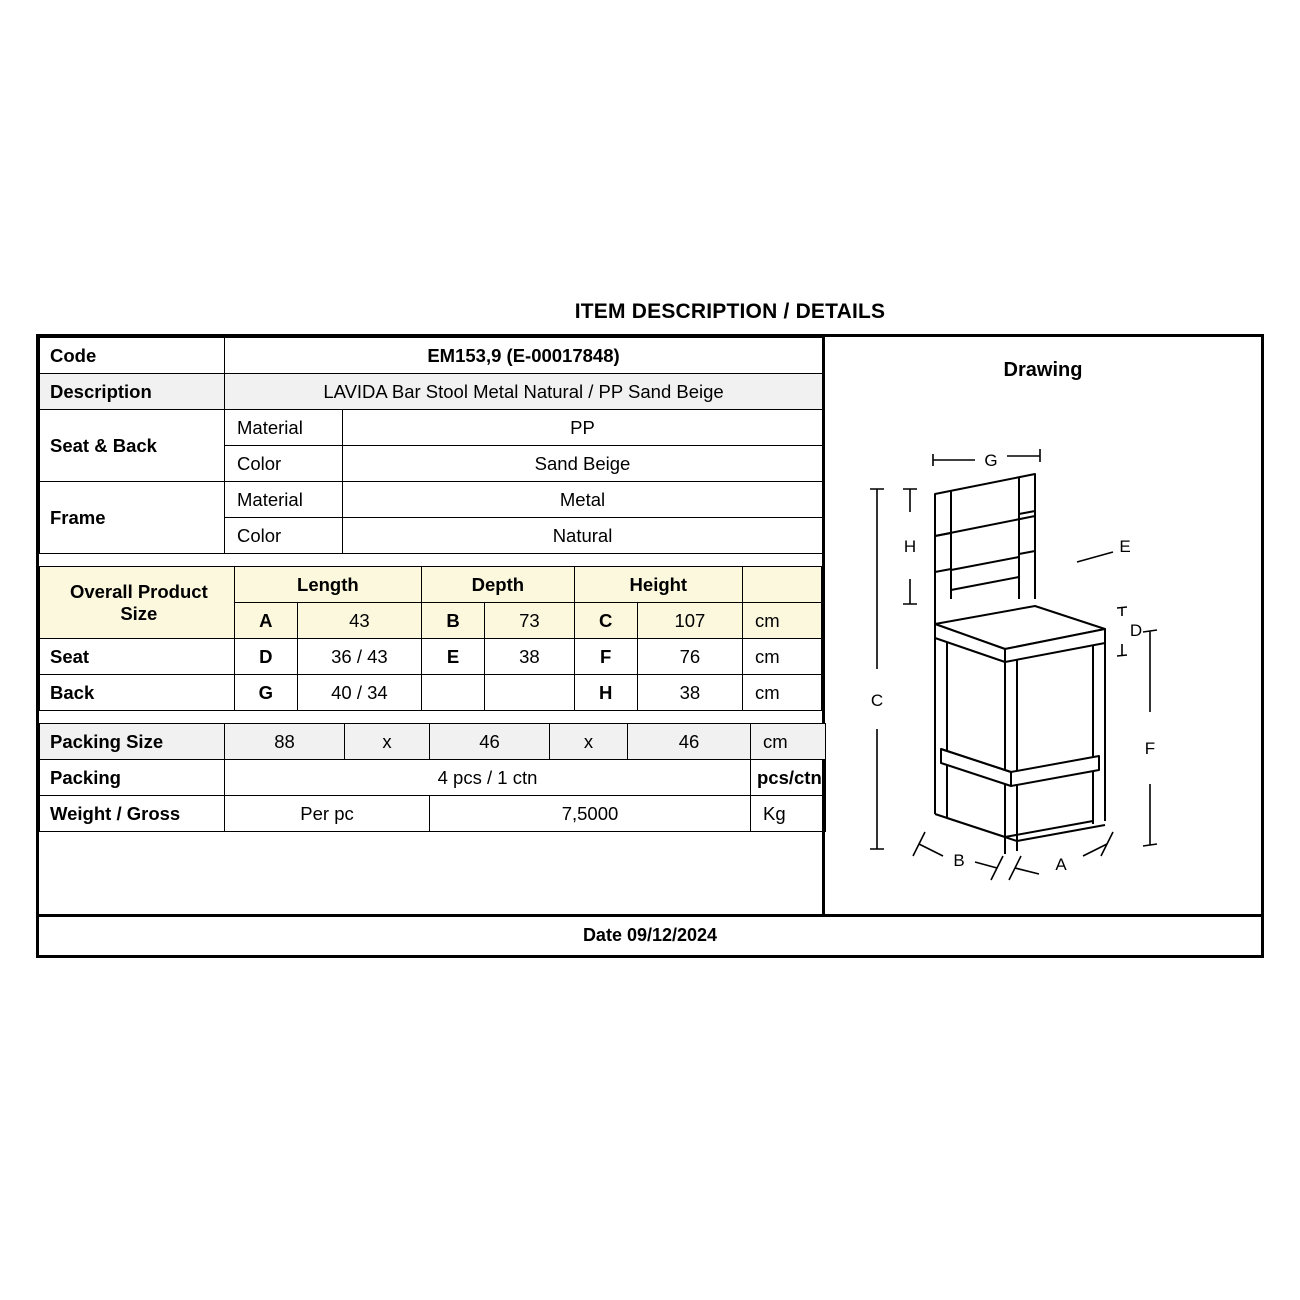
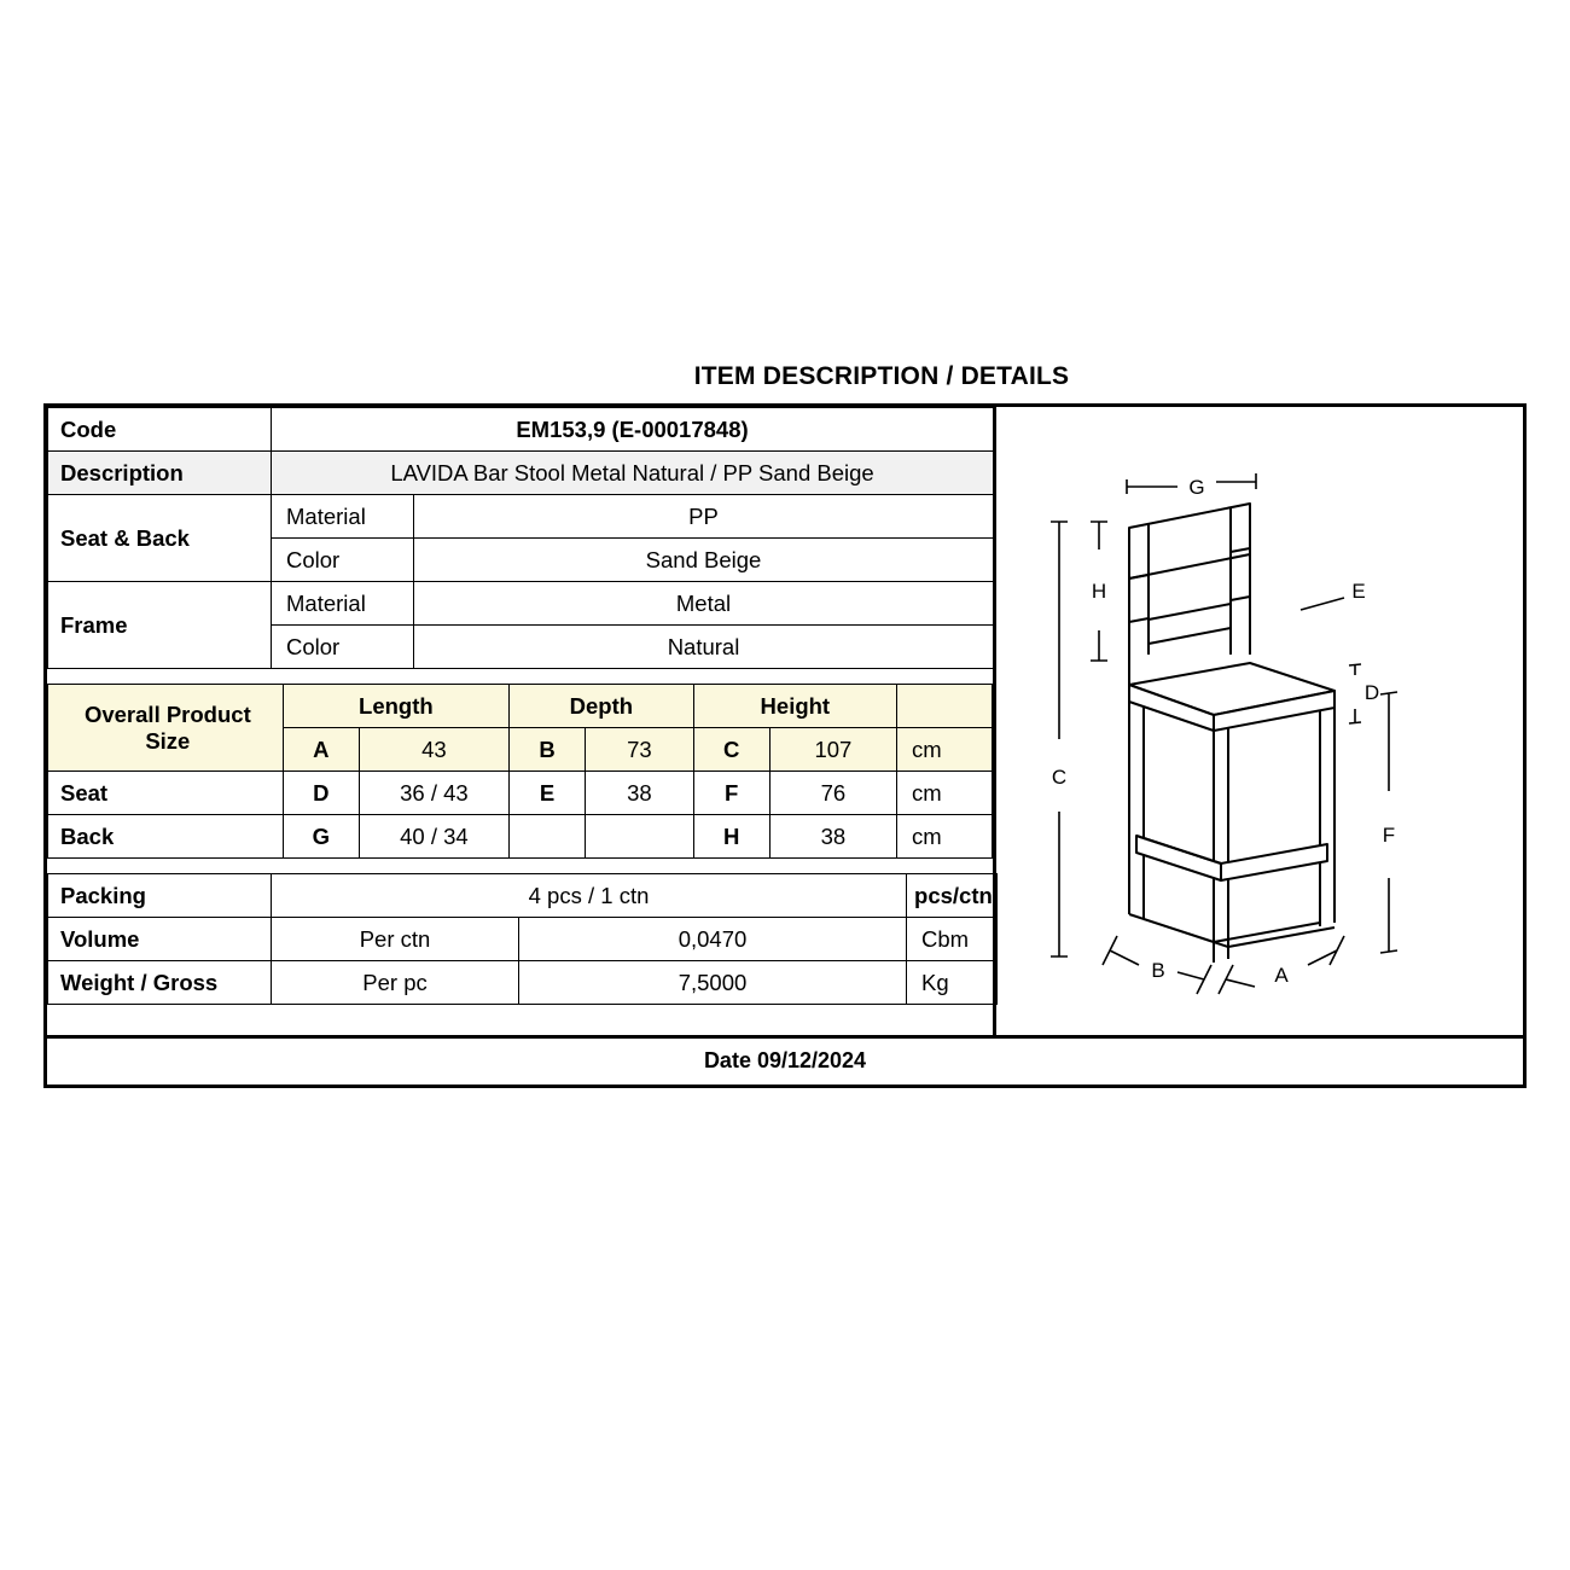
  ITEM DESCRIPTION / DETAILS
  Code	EM153,9 (E-00017848)
  Description	LAVIDA Bar Stool Metal Natural / PP Sand Beige
  Seat & Back	Material	PP
  Color	Sand Beige
  Frame	Material	Metal
  Color	Natural
  Overall Product Size	Length	Depth	Height
  A	43	B	73	C	107	cm
  Seat	D	36 / 43	E	38	F	76	cm
  Back	G	40 / 34			H	38	cm
- Packing Size	88	x	46	x	46	cm
  Packing	4 pcs / 1 ctn	pcs/ctn
+ Volume	Per ctn	0,0470	Cbm
  Weight / Gross	Per pc	7,5000	Kg
- Drawing
  G
  H
  E
  D
  C
  F
  B
  A
  Date 09/12/2024
